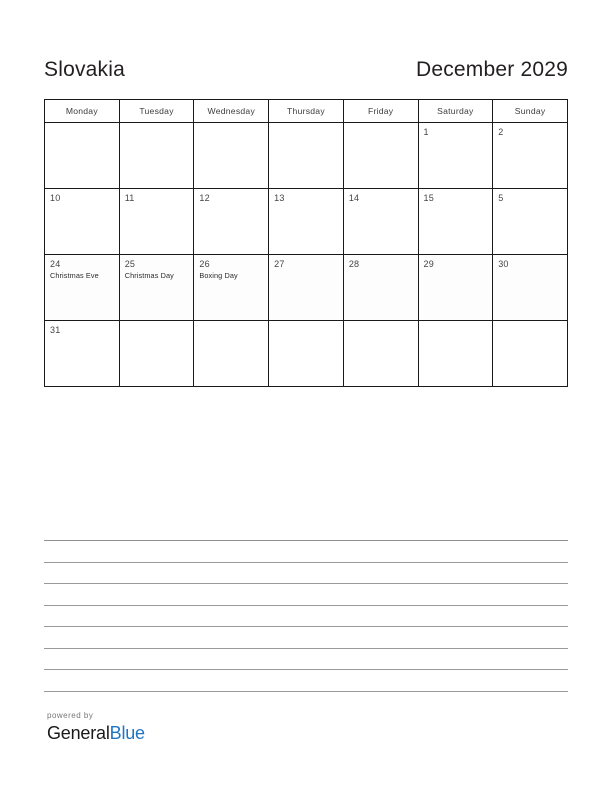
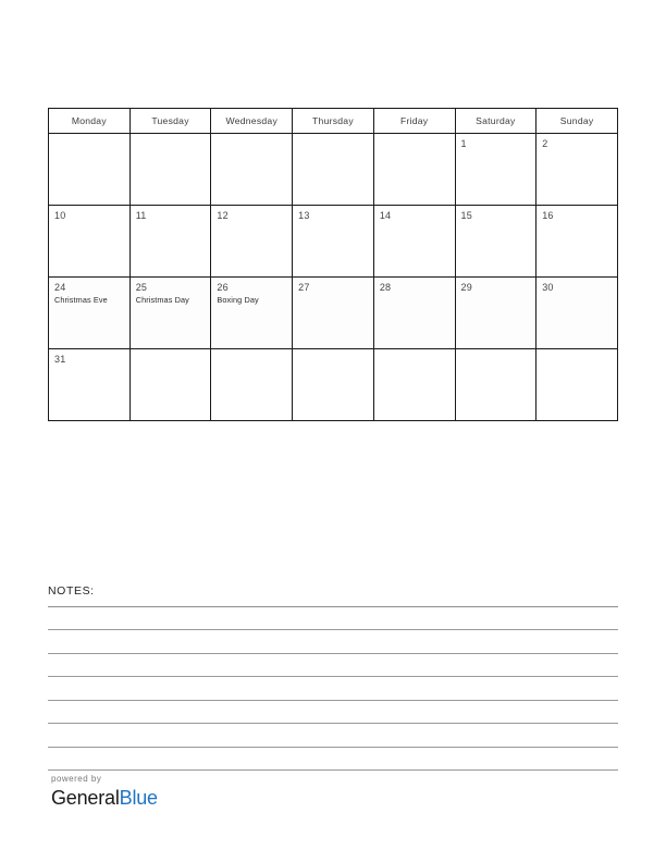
- Slovakia
- December 2029
  Monday	Tuesday	Wednesday	Thursday	Friday	Saturday	Sunday
  					1	2
- 10	11	12	13	14	15	5
+ 10	11	12	13	14	15	16
  24Christmas Eve	25Christmas Day	26Boxing Day	27	28	29	30
  31
+ NOTES:
  powered by
  GeneralBlue
